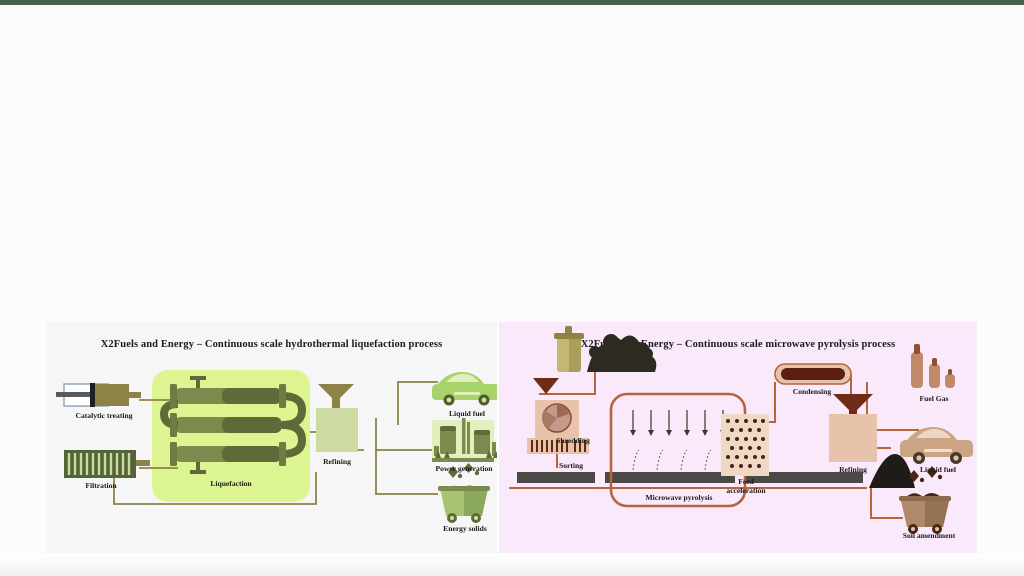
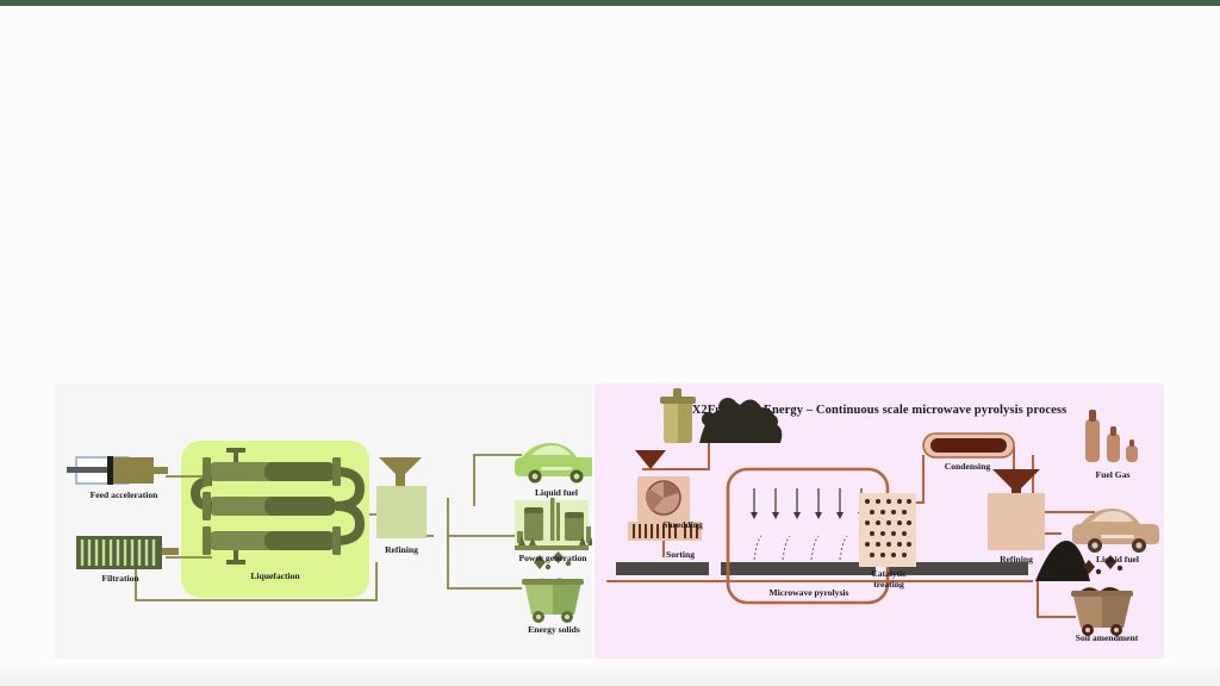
- X2Fuels and Energy – Continuous scale hydrothermal liquefaction process
- Catalytic treating
+ Feed acceleration
  Filtration
  Liquefaction
  Refining
  Liquid fuel
  Power generation
  Energy solids
  X2Fnergy – Continuous scale microwave pyrolysis process
  Shredding
  Sorting
  Microwave pyrolysis
- Feed acceleration
+ Catalytic treating
  Condensing
  Refining
  Fuel Gas
  Liquid fuel
  Soil amendment
